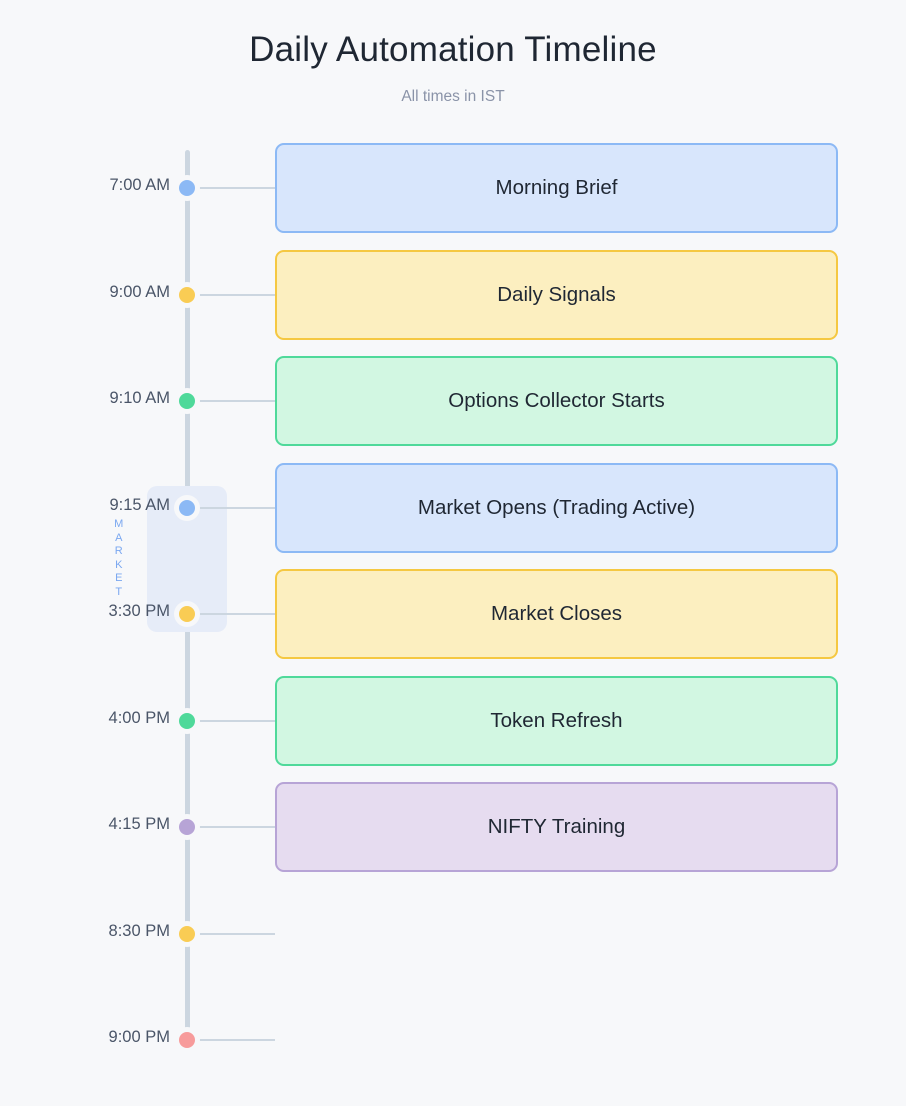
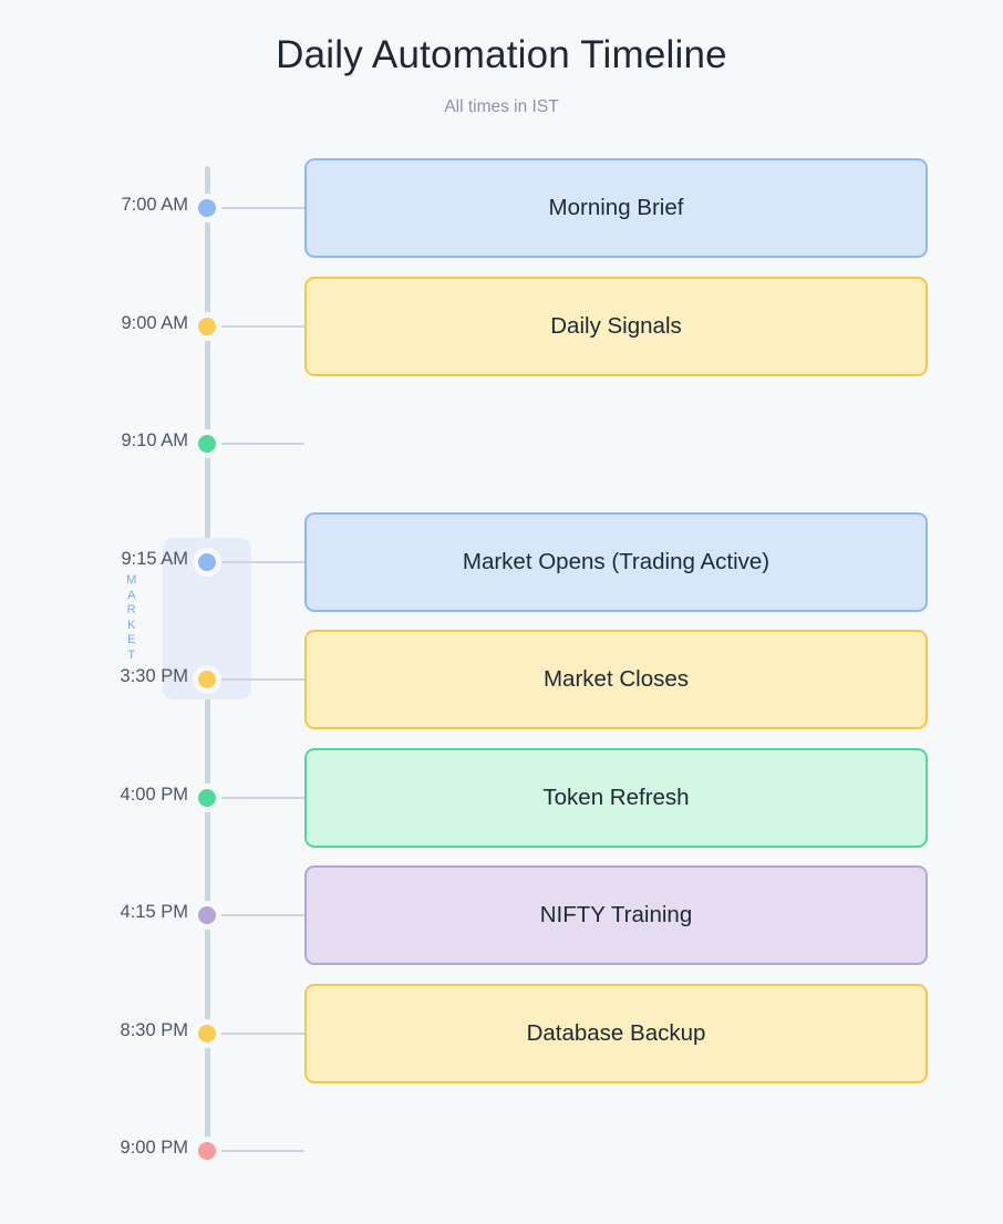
  Daily Automation Timeline
  All times in IST
  M
  A
  R
  K
  E
  T
  7:00 AM
  Morning Brief
  9:00 AM
  Daily Signals
  9:10 AM
- Options Collector Starts
  9:15 AM
  Market Opens (Trading Active)
  3:30 PM
  Market Closes
  4:00 PM
  Token Refresh
  4:15 PM
  NIFTY Training
  8:30 PM
+ Database Backup
  9:00 PM
